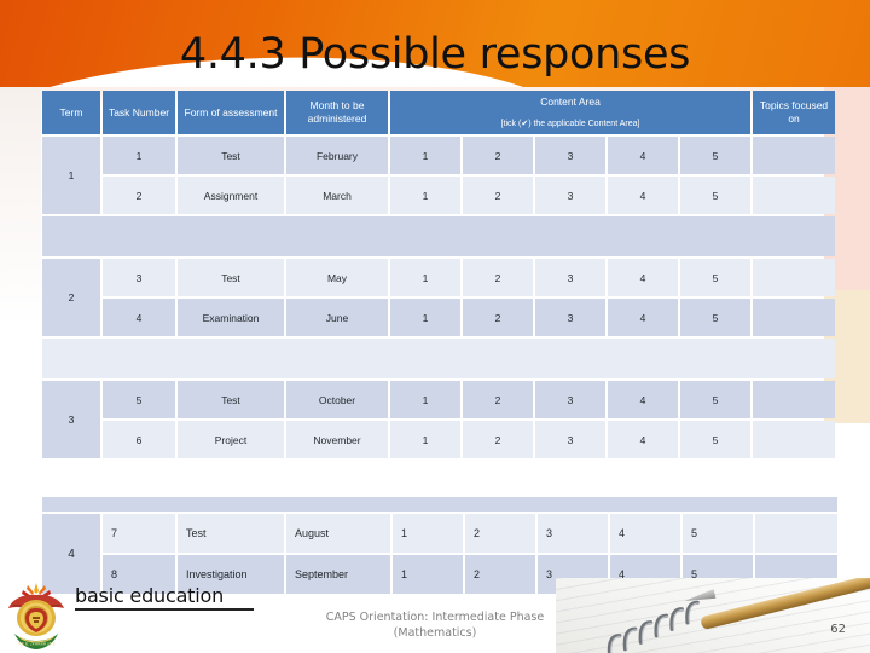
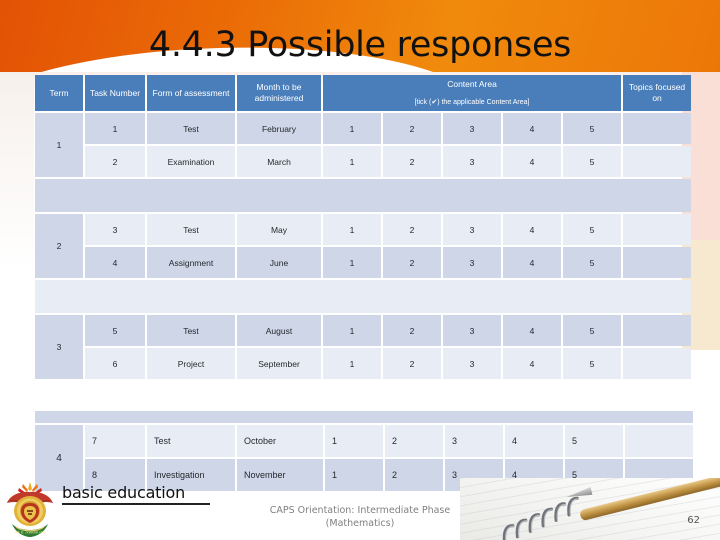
  4.4.3 Possible responses
  Term	Task Number	Form of assessment	Month to be administered	Content Area	Topics focused on
  1	1	Test	February	1	2	3	4	5
- 2	Assignment	March	1	2	3	4	5
+ 2	Examination	March	1	2	3	4	5
  2	3	Test	May	1	2	3	4	5
- 4	Examination	June	1	2	3	4	5
+ 4	Assignment	June	1	2	3	4	5
- 3	5	Test	October	1	2	3	4	5
+ 3	5	Test	August	1	2	3	4	5
- 6	Project	November	1	2	3	4	5
+ 6	Project	September	1	2	3	4	5
- 4	7	Test	August	1	2	3	4	5
+ 4	7	Test	October	1	2	3	4	5
- 8	Investigation	September	1	2	3	4	5
+ 8	Investigation	November	1	2	3	4	5
  basic education
  CAPS Orientation: Intermediate Phase
  (Mathematics)
  62
